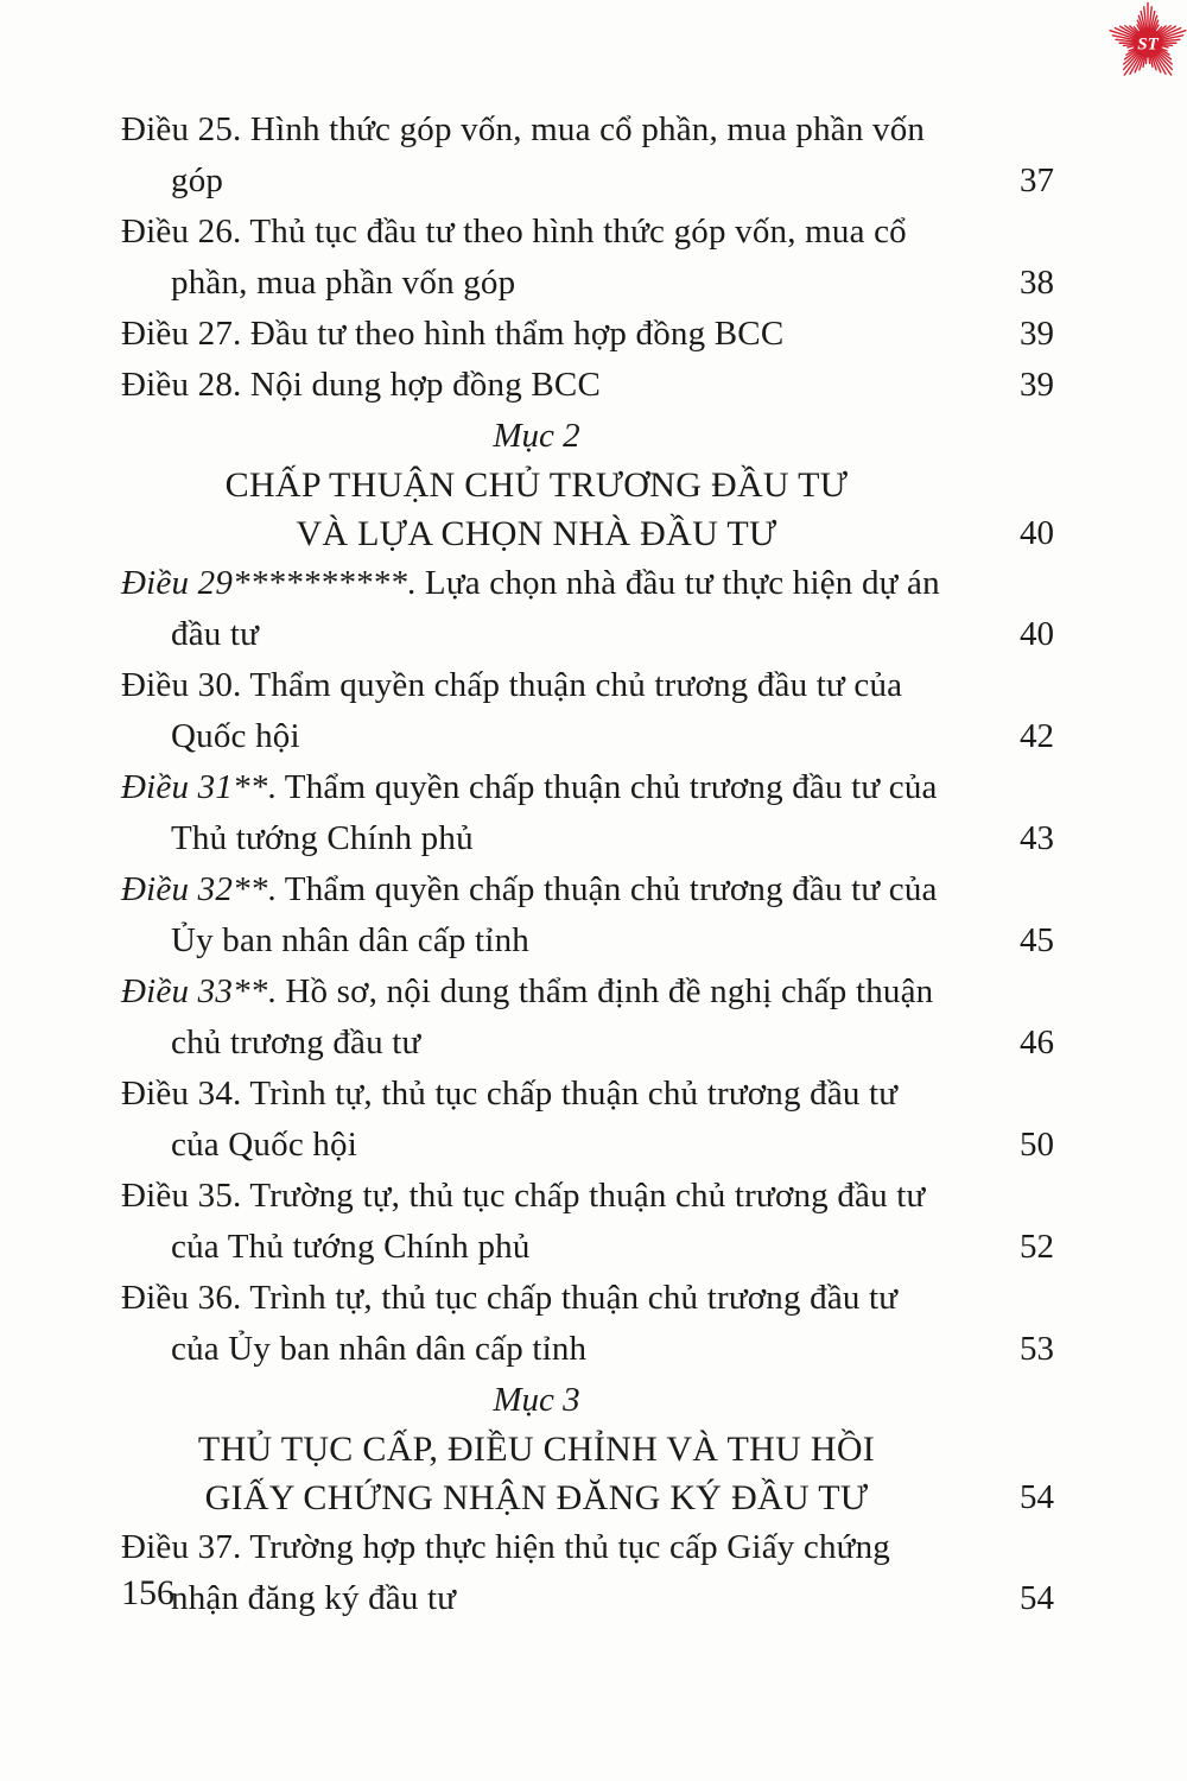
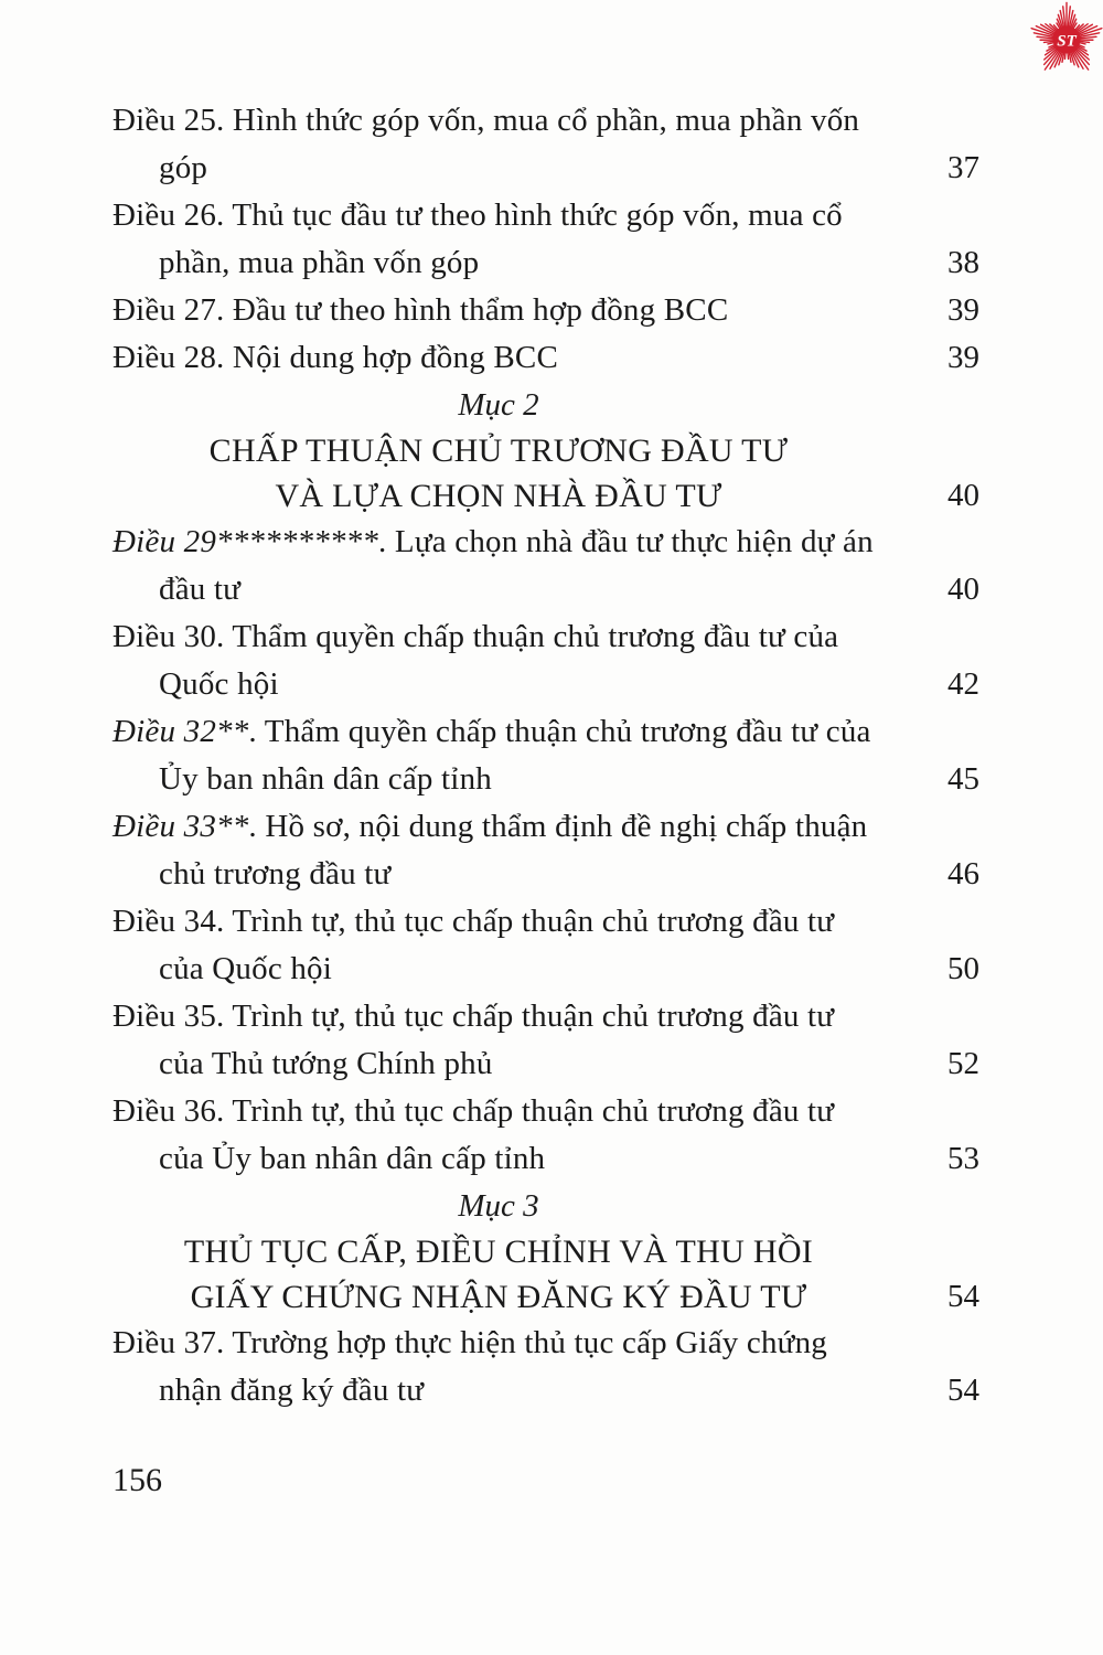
  ST
  Điều 25. Hình thức góp vốn, mua cổ phần, mua phần vốn góp
  37
  Điều 26. Thủ tục đầu tư theo hình thức góp vốn, mua cổ phần, mua phần vốn góp
  38
  Điều 27. Đầu tư theo hình thẩm hợp đồng BCC
  39
  Điều 28. Nội dung hợp đồng BCC
  39
  Mục 2
  CHẤP THUẬN CHỦ TRƯƠNG ĐẦU TƯ
  VÀ LỰA CHỌN NHÀ ĐẦU TƯ
  40
  Điều 29**********. Lựa chọn nhà đầu tư thực hiện dự án đầu tư
  40
  Điều 30. Thẩm quyền chấp thuận chủ trương đầu tư của Quốc hội
  42
- Điều 31**. Thẩm quyền chấp thuận chủ trương đầu tư của Thủ tướng Chính phủ
- 43
  Điều 32**. Thẩm quyền chấp thuận chủ trương đầu tư của Ủy ban nhân dân cấp tỉnh
  45
  Điều 33**. Hồ sơ, nội dung thẩm định đề nghị chấp thuận chủ trương đầu tư
  46
  Điều 34. Trình tự, thủ tục chấp thuận chủ trương đầu tư của Quốc hội
  50
- Điều 35. Trường tự, thủ tục chấp thuận chủ trương đầu tư của Thủ tướng Chính phủ
+ Điều 35. Trình tự, thủ tục chấp thuận chủ trương đầu tư của Thủ tướng Chính phủ
  52
  Điều 36. Trình tự, thủ tục chấp thuận chủ trương đầu tư của Ủy ban nhân dân cấp tỉnh
  53
  Mục 3
  THỦ TỤC CẤP, ĐIỀU CHỈNH VÀ THU HỒI
  GIẤY CHỨNG NHẬN ĐĂNG KÝ ĐẦU TƯ
  54
  Điều 37. Trường hợp thực hiện thủ tục cấp Giấy chứng nhận đăng ký đầu tư
  54
  156
